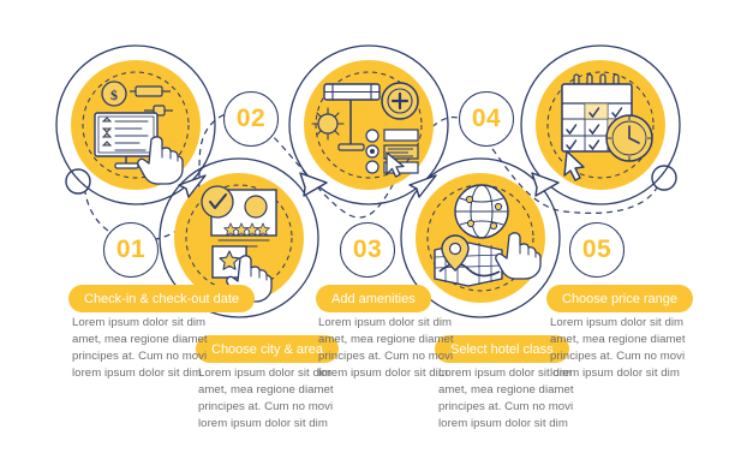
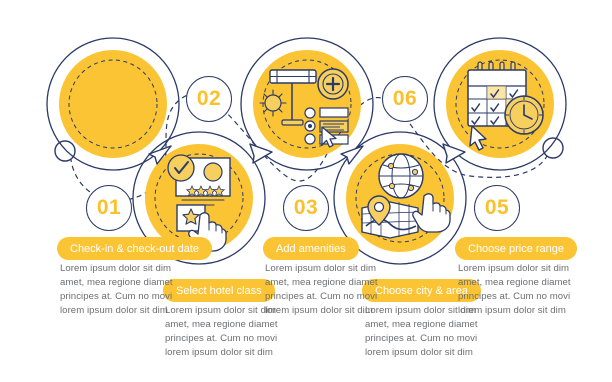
- $
  01
  02
  03
- 04
+ 06
  05
  Check-in & check-out date
- Choose city & area
+ Select hotel class
  Add amenities
- Select hotel class
+ Choose city & area
  Choose price range
  Lorem ipsum dolor sit dim amet, mea regione diamet principes at. Cum no movi lorem ipsum dolor sit dim
  Lorem ipsum dolor sit dim amet, mea regione diamet principes at. Cum no movi lorem ipsum dolor sit dim
  Lorem ipsum dolor sit dim amet, mea regione diamet principes at. Cum no movi lorem ipsum dolor sit dim
  Lorem ipsum dolor sit dim amet, mea regione diamet principes at. Cum no movi lorem ipsum dolor sit dim
  Lorem ipsum dolor sit dim amet, mea regione diamet principes at. Cum no movi lorem ipsum dolor sit dim
